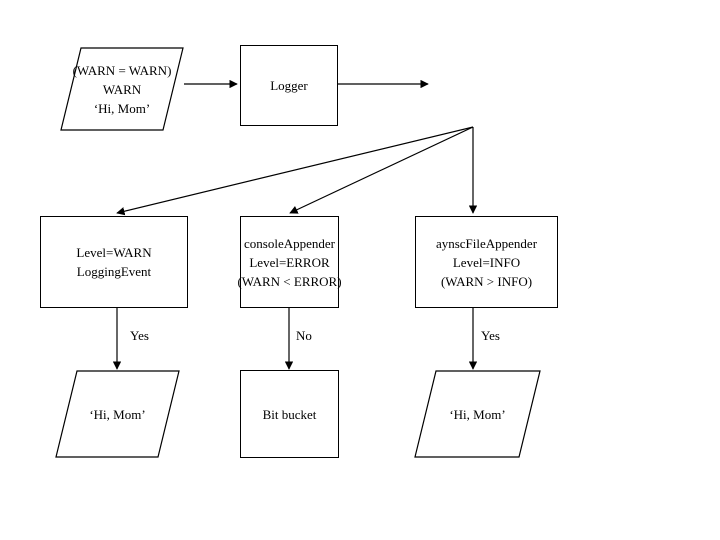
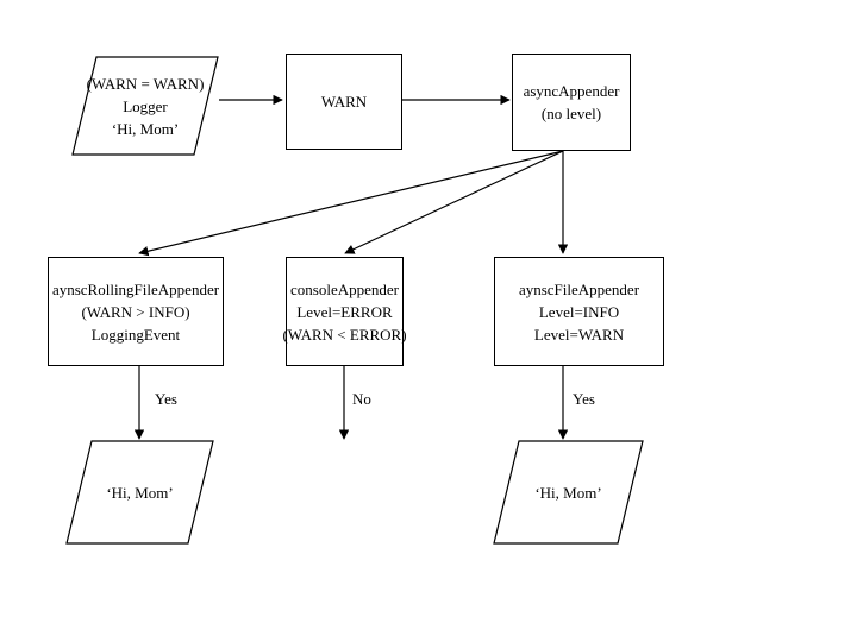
  (WARN = WARN)
- WARN
+ Logger
  ‘Hi, Mom’
- Logger
+ WARN
+ asyncAppender
+ (no level)
+ aynscRollingFileAppender
- Level=WARN
+ (WARN > INFO)
  LoggingEvent
  consoleAppender
  Level=ERROR
  (WARN < ERROR)
  aynscFileAppender
  Level=INFO
- (WARN > INFO)
+ Level=WARN
  Yes
  No
  Yes
  ‘Hi, Mom’
- Bit bucket
  ‘Hi, Mom’
